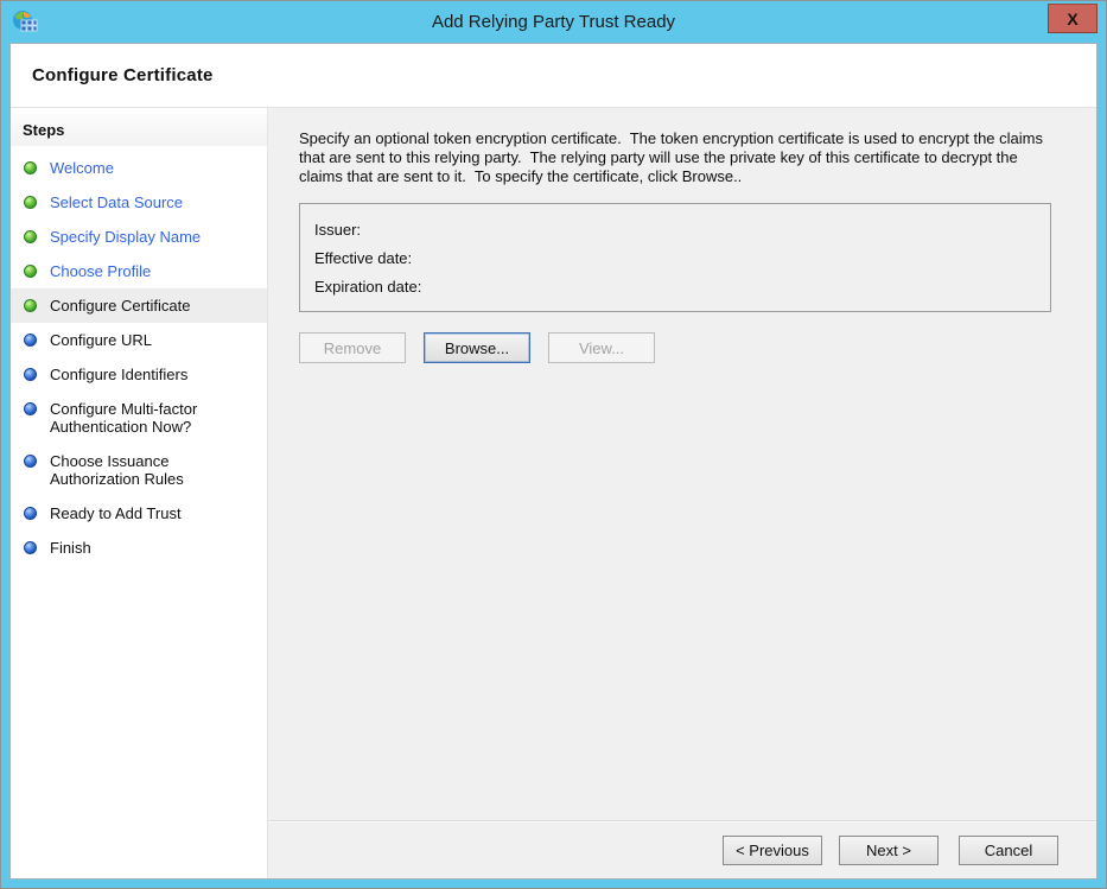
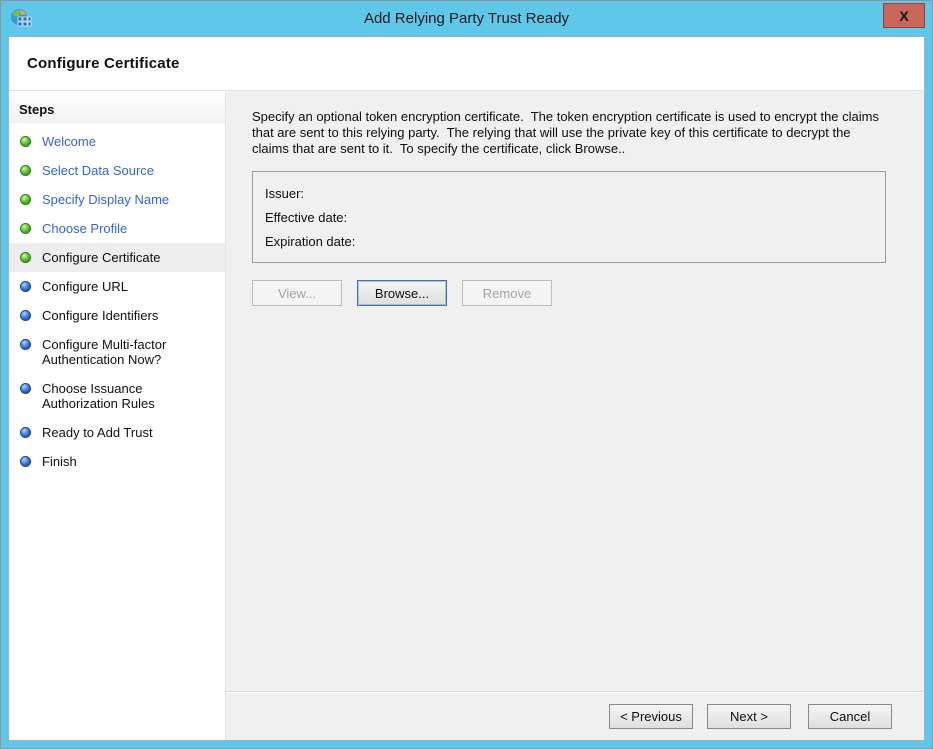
  Add Relying Party Trust Ready
  X
  Configure Certificate
  Steps
  Welcome
  Select Data Source
  Specify Display Name
  Choose Profile
  Configure Certificate
  Configure URL
  Configure Identifiers
  Configure Multi-factor Authentication Now?
  Choose Issuance Authorization Rules
  Ready to Add Trust
  Finish
- Specify an optional token encryption certificate. The token encryption certificate is used to encrypt the claims that are sent to this relying party. The relying party will use the private key of this certificate to decrypt the claims that are sent to it. To specify the certificate, click Browse..
+ Specify an optional token encryption certificate. The token encryption certificate is used to encrypt the claims that are sent to this relying party. The relying that will use the private key of this certificate to decrypt the claims that are sent to it. To specify the certificate, click Browse..
  Issuer:
  Effective date:
  Expiration date:
- Remove
+ View...
  Browse...
- View...
+ Remove
  < Previous
  Next >
  Cancel
